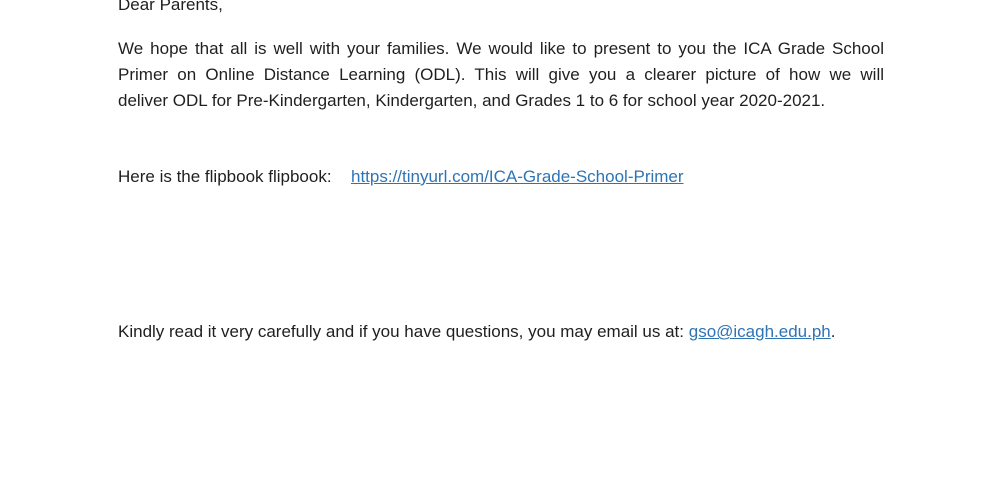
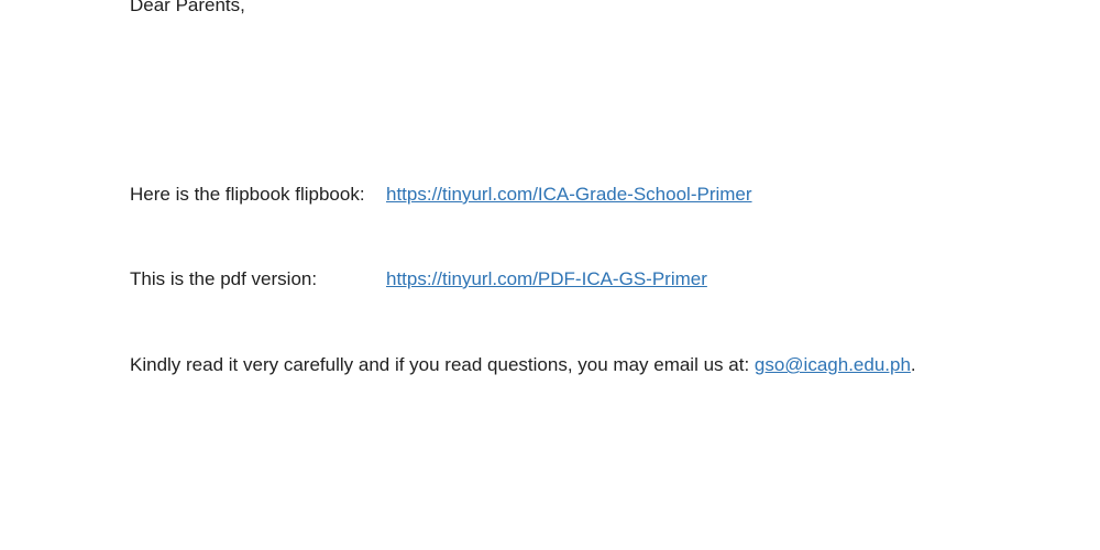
  Dear Parents,
- We hope that all is well with your families. We would like to present to you the ICA Grade School
- Primer on Online Distance Learning (ODL). This will give you a clearer picture of how we will
- deliver ODL for Pre-Kindergarten, Kindergarten, and Grades 1 to 6 for school year 2020-2021.
  Here is the flipbook flipbook:
  https://tinyurl.com/ICA-Grade-School-Primer
+ This is the pdf version:
+ https://tinyurl.com/PDF-ICA-GS-Primer
- Kindly read it very carefully and if you have questions, you may email us at: gso@icagh.edu.ph.
+ Kindly read it very carefully and if you read questions, you may email us at: gso@icagh.edu.ph.
